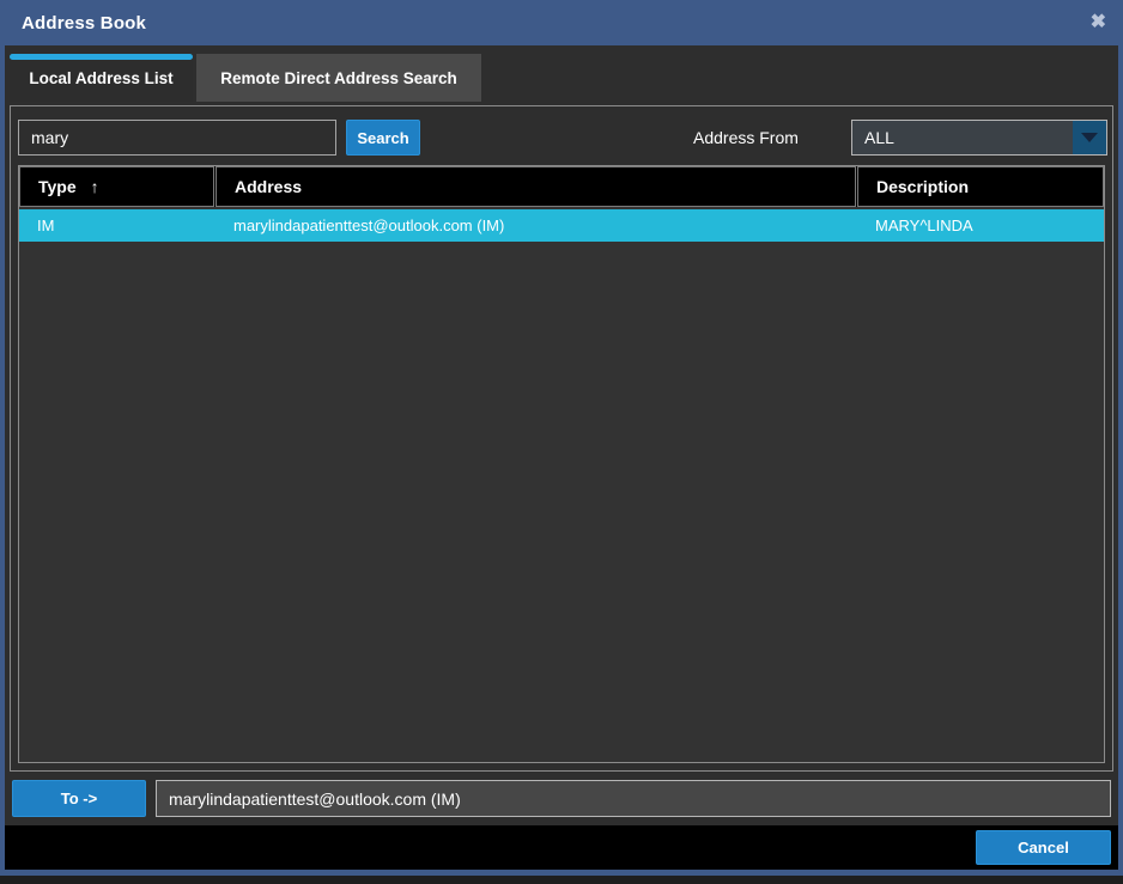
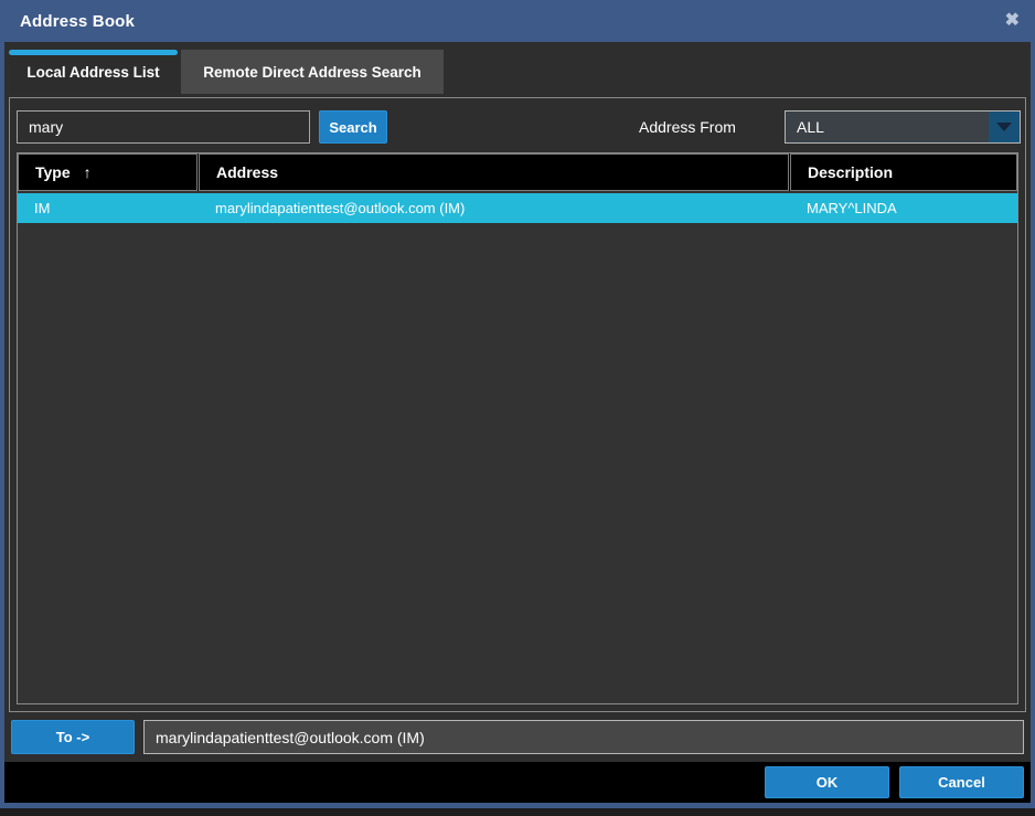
  Address Book
  ✖
  Local Address List
  Remote Direct Address Search
  mary
  Search
  Address From
  ALL
  Type
  ↑
  Address
  Description
  IM
  marylindapatienttest@outlook.com (IM)
  MARY^LINDA
  To ->
  marylindapatienttest@outlook.com (IM)
+ OK
  Cancel
